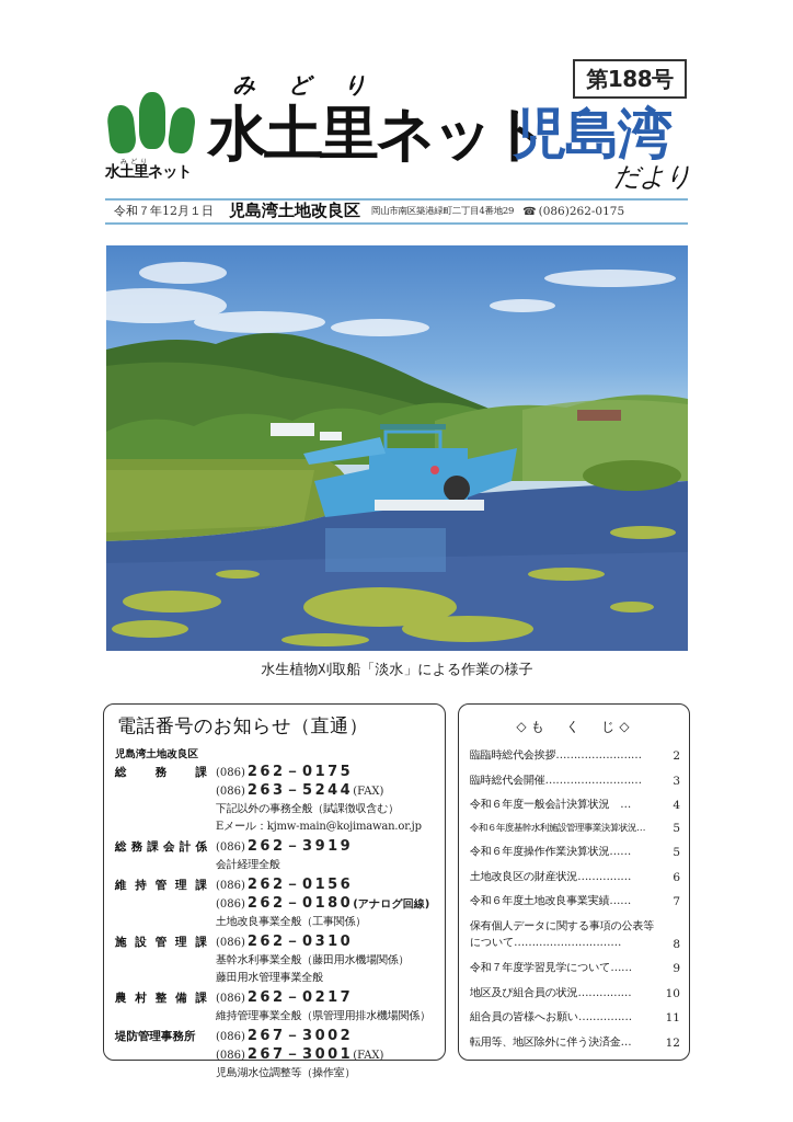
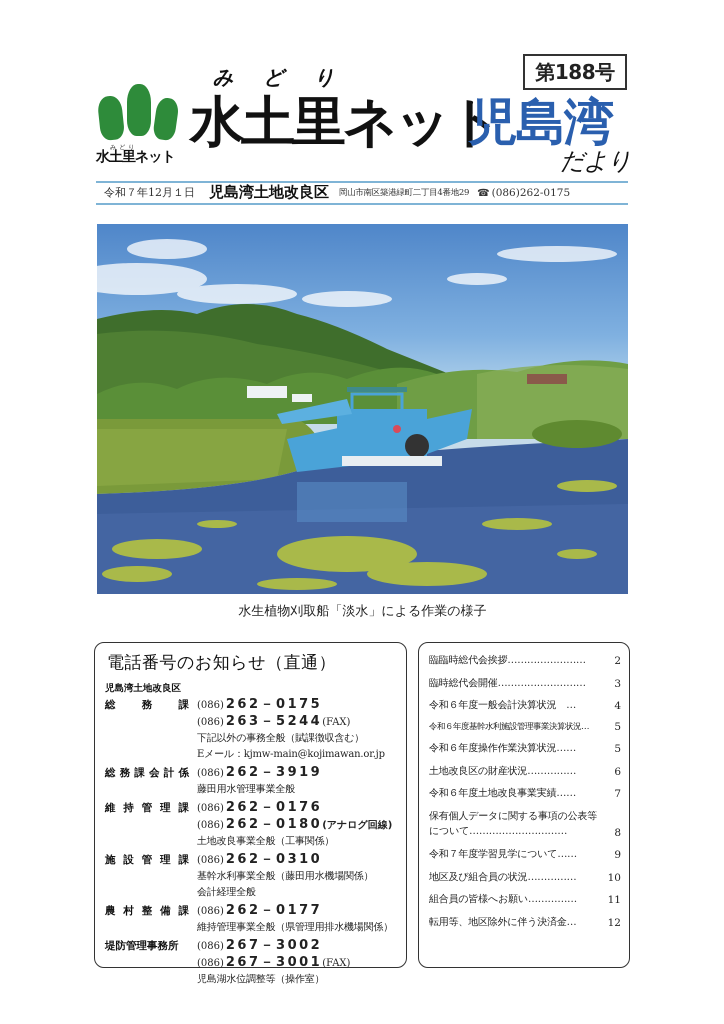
  第188号
  水土里ネット
  みどり
  水土里ネット
  児島湾
  だより
  令和７年12月１日
  児島湾土地改良区
  岡山市南区築港緑町二丁目4番地29
  ☎ (086)262-0175
  水生植物刈取船「淡水」による作業の様子
  電話番号のお知らせ（直通）
  児島湾土地改良区
  総
  務
  課
  (086) 262－0175
  (086) 263－5244(FAX)
  下記以外の事務全般（賦課徴収含む）
  Eメール：kjmw-main@kojimawan.or.jp
  総
  務
  課
  会
  計
  係
  (086) 262－3919
- 会計経理全般
+ 藤田用水管理事業全般
  維
  持
  管
  理
  課
- (086) 262－0156
+ (086) 262－0176
  (086) 262－0180(アナログ回線)
  土地改良事業全般（工事関係）
  施
  設
  管
  理
  課
  (086) 262－0310
  基幹水利事業全般（藤田用水機場関係）
- 藤田用水管理事業全般
+ 会計経理全般
  農
  村
  整
  備
  課
- (086) 262－0217
+ (086) 262－0177
  維持管理事業全般（県管理用排水機場関係）
  堤防管理事務所
  (086) 267－3002
  (086) 267－3001(FAX)
  児島湖水位調整等（操作室）
- ◇も く じ◇
  臨臨時総代会挨拶……………………
  2
  臨時総代会開催………………………
  3
  令和６年度一般会計決算状況 …
  4
  令和６年度基幹水利施設管理事業決算状況…
  5
  令和６年度操作作業決算状況……
  5
  土地改良区の財産状況……………
  6
  令和６年度土地改良事業実績……
  7
  保有個人データに関する事項の公表等について…………………………
  8
  令和７年度学習見学について……
  9
  地区及び組合員の状況……………
  10
  組合員の皆様へお願い……………
  11
  転用等、地区除外に伴う決済金…
  12
